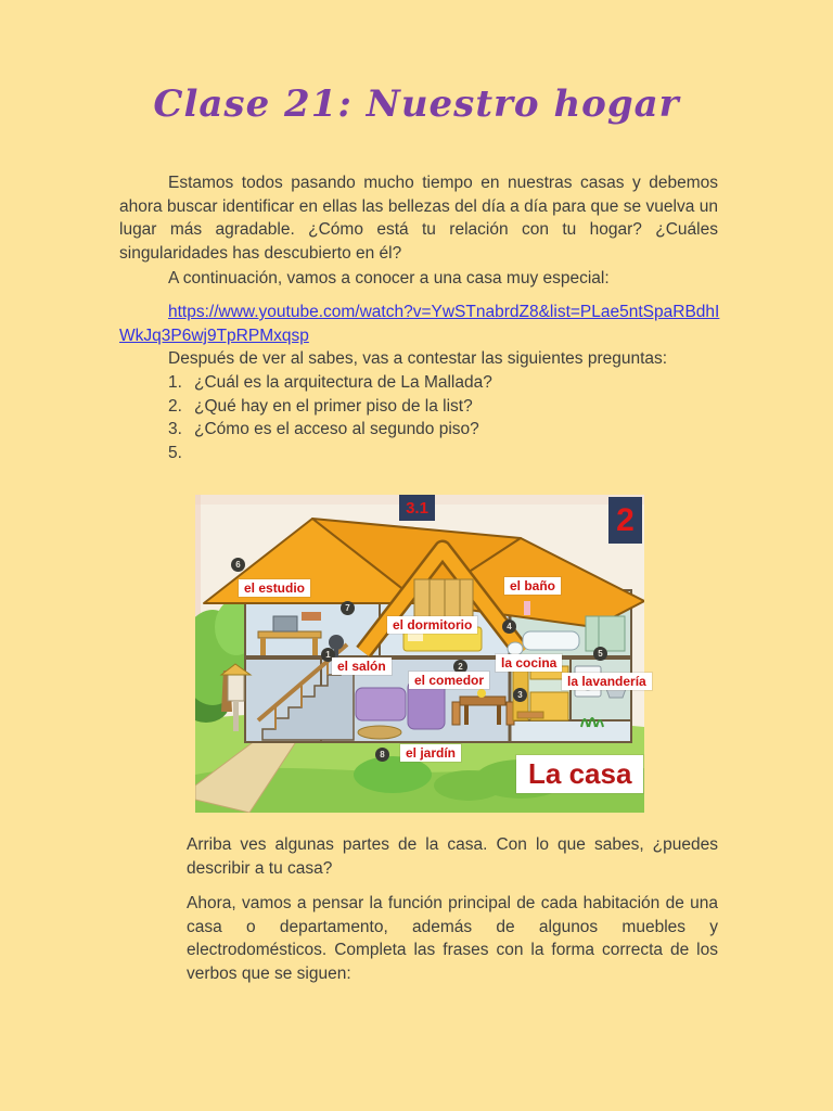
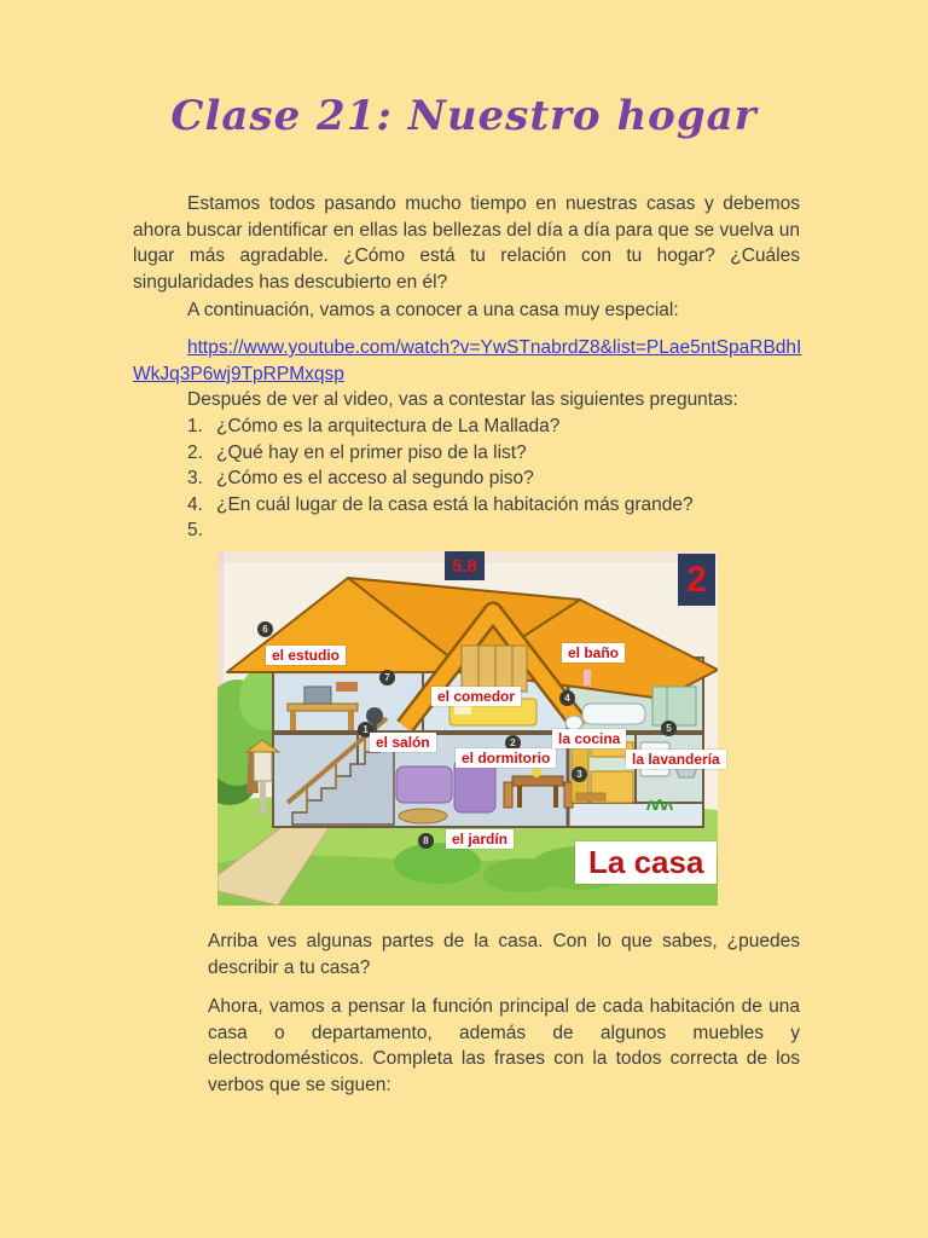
  Clase 21: Nuestro hogar
  Estamos todos pasando mucho tiempo en nuestras casas y debemos ahora buscar identificar en ellas las bellezas del día a día para que se vuelva un lugar más agradable. ¿Cómo está tu relación con tu hogar? ¿Cuáles singularidades has descubierto en él?
  A continuación, vamos a conocer a una casa muy especial:
  https://www.youtube.com/watch?v=YwSTnabrdZ8&list=PLae5ntSpaRBdhIWkJq3P6wj9TpRPMxqsp
- Después de ver al sabes, vas a contestar las siguientes preguntas:
+ Después de ver al video, vas a contestar las siguientes preguntas:
  1.
- ¿Cuál es la arquitectura de La Mallada?
+ ¿Cómo es la arquitectura de La Mallada?
  2.
  ¿Qué hay en el primer piso de la list?
  3.
  ¿Cómo es el acceso al segundo piso?
+ 4.
+ ¿En cuál lugar de la casa está la habitación más grande?
  5.
- 3.1
+ 5.8
  2
  6
  7
  4
  1
  2
  3
  5
  8
  el estudio
- el dormitorio
+ el comedor
  el baño
  el salón
- el comedor
+ el dormitorio
  la cocina
  la lavandería
  el jardín
  La casa
  Arriba ves algunas partes de la casa. Con lo que sabes, ¿puedes describir a tu casa?
- Ahora, vamos a pensar la función principal de cada habitación de una casa o departamento, además de algunos muebles y electrodomésticos. Completa las frases con la forma correcta de los verbos que se siguen:
+ Ahora, vamos a pensar la función principal de cada habitación de una casa o departamento, además de algunos muebles y electrodomésticos. Completa las frases con la todos correcta de los verbos que se siguen:
